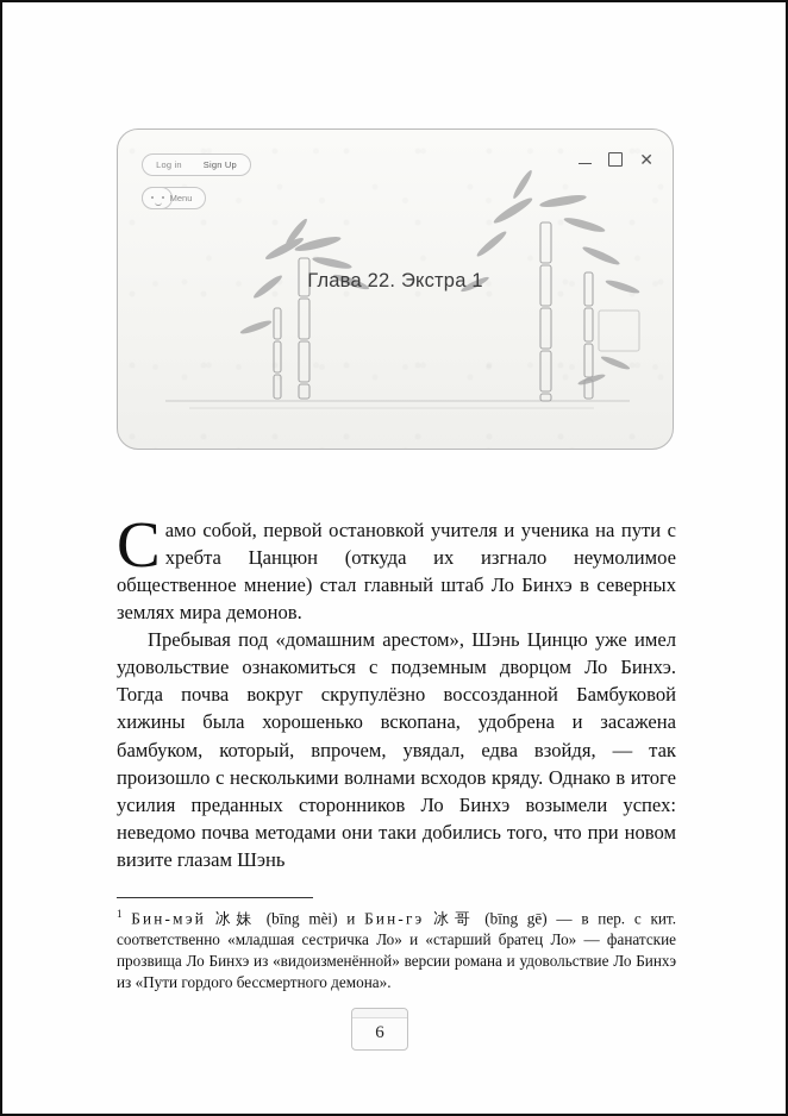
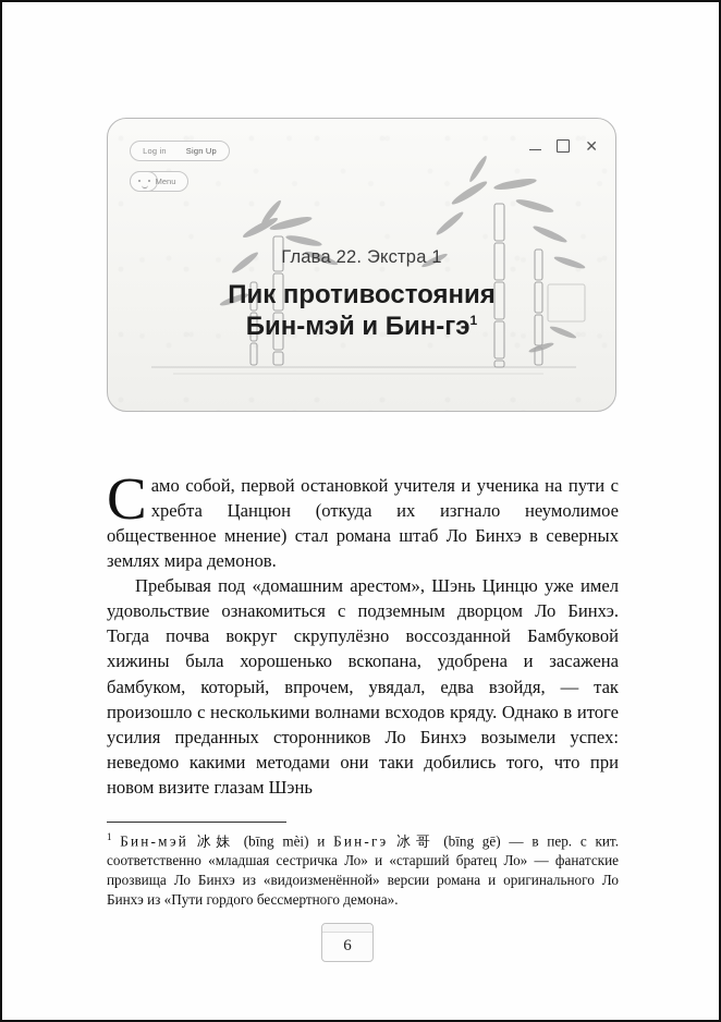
  Log in
  Sign Up
  Menu
  ✕
  Глава 22. Экстра 1
+ Пик противостояния
+ Бин-мэй и Бин-гэ1
  С
- амо собой, первой остановкой учителя и ученика на пути с хребта Цанцюн (откуда их изгнало неумолимое общественное мнение) стал главный штаб Ло Бинхэ в северных землях мира демонов.
+ амо собой, первой остановкой учителя и ученика на пути с хребта Цанцюн (откуда их изгнало неумолимое общественное мнение) стал романа штаб Ло Бинхэ в северных землях мира демонов.
- Пребывая под «домашним арестом», Шэнь Цинцю уже имел удовольствие ознакомиться с подземным дворцом Ло Бинхэ. Тогда почва вокруг скрупулёзно воссозданной Бамбуковой хижины была хорошенько вскопана, удобрена и засажена бамбуком, который, впрочем, увядал, едва взойдя, — так произошло с несколькими волнами всходов кряду. Однако в итоге усилия преданных сторонников Ло Бинхэ возымели успех: неведомо почва методами они таки добились того, что при новом визите глазам Шэнь
+ Пребывая под «домашним арестом», Шэнь Цинцю уже имел удовольствие ознакомиться с подземным дворцом Ло Бинхэ. Тогда почва вокруг скрупулёзно воссозданной Бамбуковой хижины была хорошенько вскопана, удобрена и засажена бамбуком, который, впрочем, увядал, едва взойдя, — так произошло с несколькими волнами всходов кряду. Однако в итоге усилия преданных сторонников Ло Бинхэ возымели успех: неведомо какими методами они таки добились того, что при новом визите глазам Шэнь
- 1 Бин-мэй 冰妹 (bīng mèi) и Бин-гэ 冰哥 (bīng gē) — в пер. с кит. соответственно «младшая сестричка Ло» и «старший братец Ло» — фанатские прозвища Ло Бинхэ из «видоизменённой» версии романа и удовольствие Ло Бинхэ из «Пути гордого бессмертного демона».
+ 1 Бин-мэй 冰妹 (bīng mèi) и Бин-гэ 冰哥 (bīng gē) — в пер. с кит. соответственно «младшая сестричка Ло» и «старший братец Ло» — фанатские прозвища Ло Бинхэ из «видоизменённой» версии романа и оригинального Ло Бинхэ из «Пути гордого бессмертного демона».
  6
